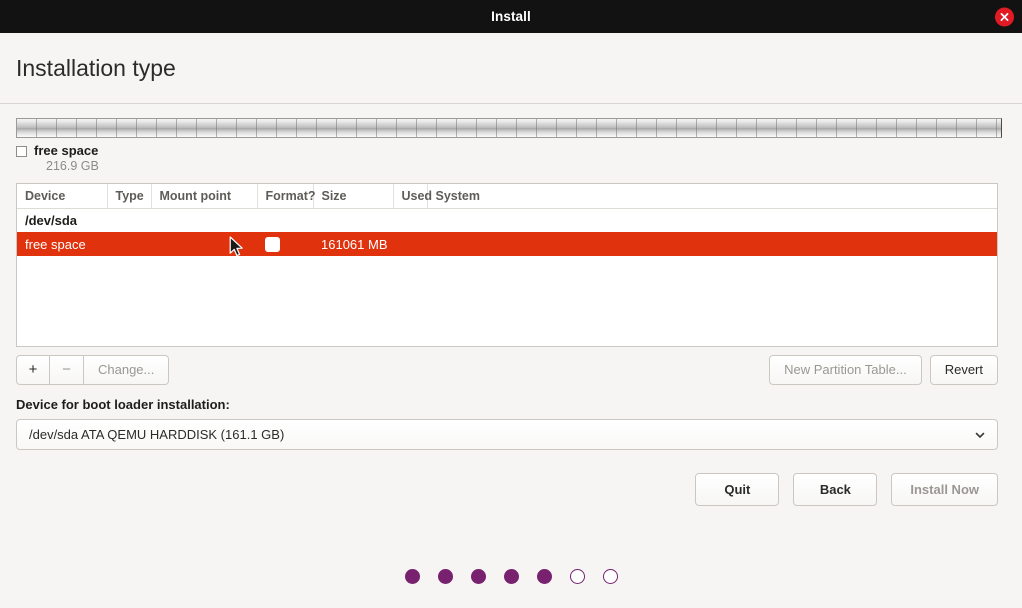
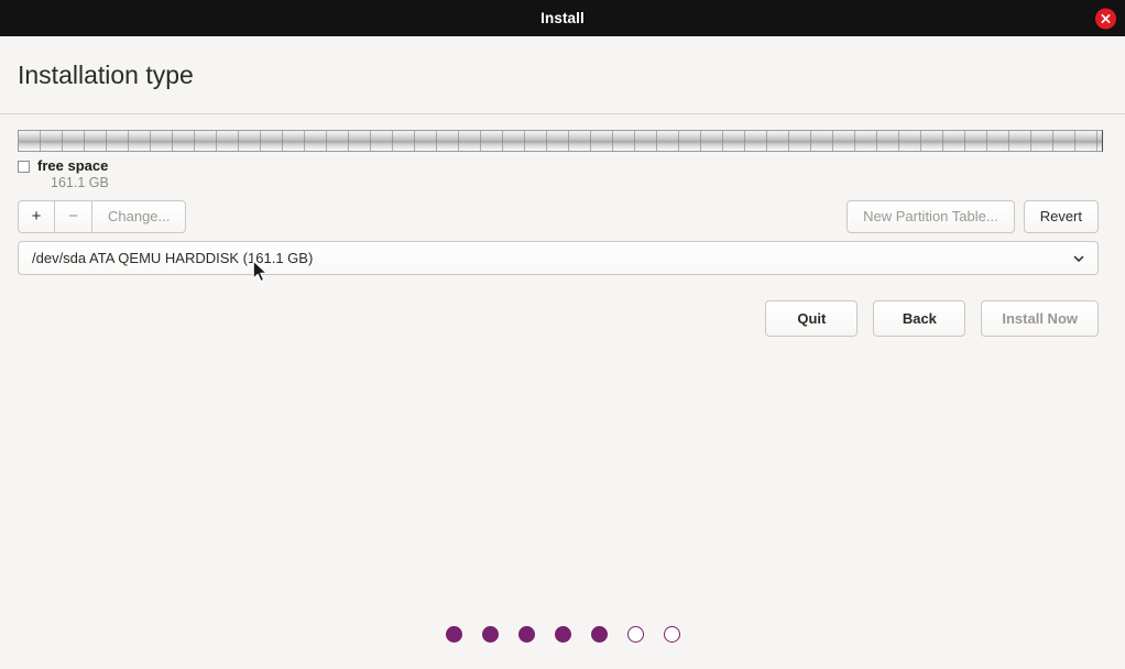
  Install
  Installation type
  free space
- 216.9 GB
+ 161.1 GB
- Device	Type	Mount point	Format?	Size	Used	System
- /dev/sda
- free space				161061 MB
  +
  −
  Change...
  New Partition Table...
  Revert
- Device for boot loader installation:
  /dev/sda ATA QEMU HARDDISK (161.1 GB)
  Quit
  Back
  Install Now
